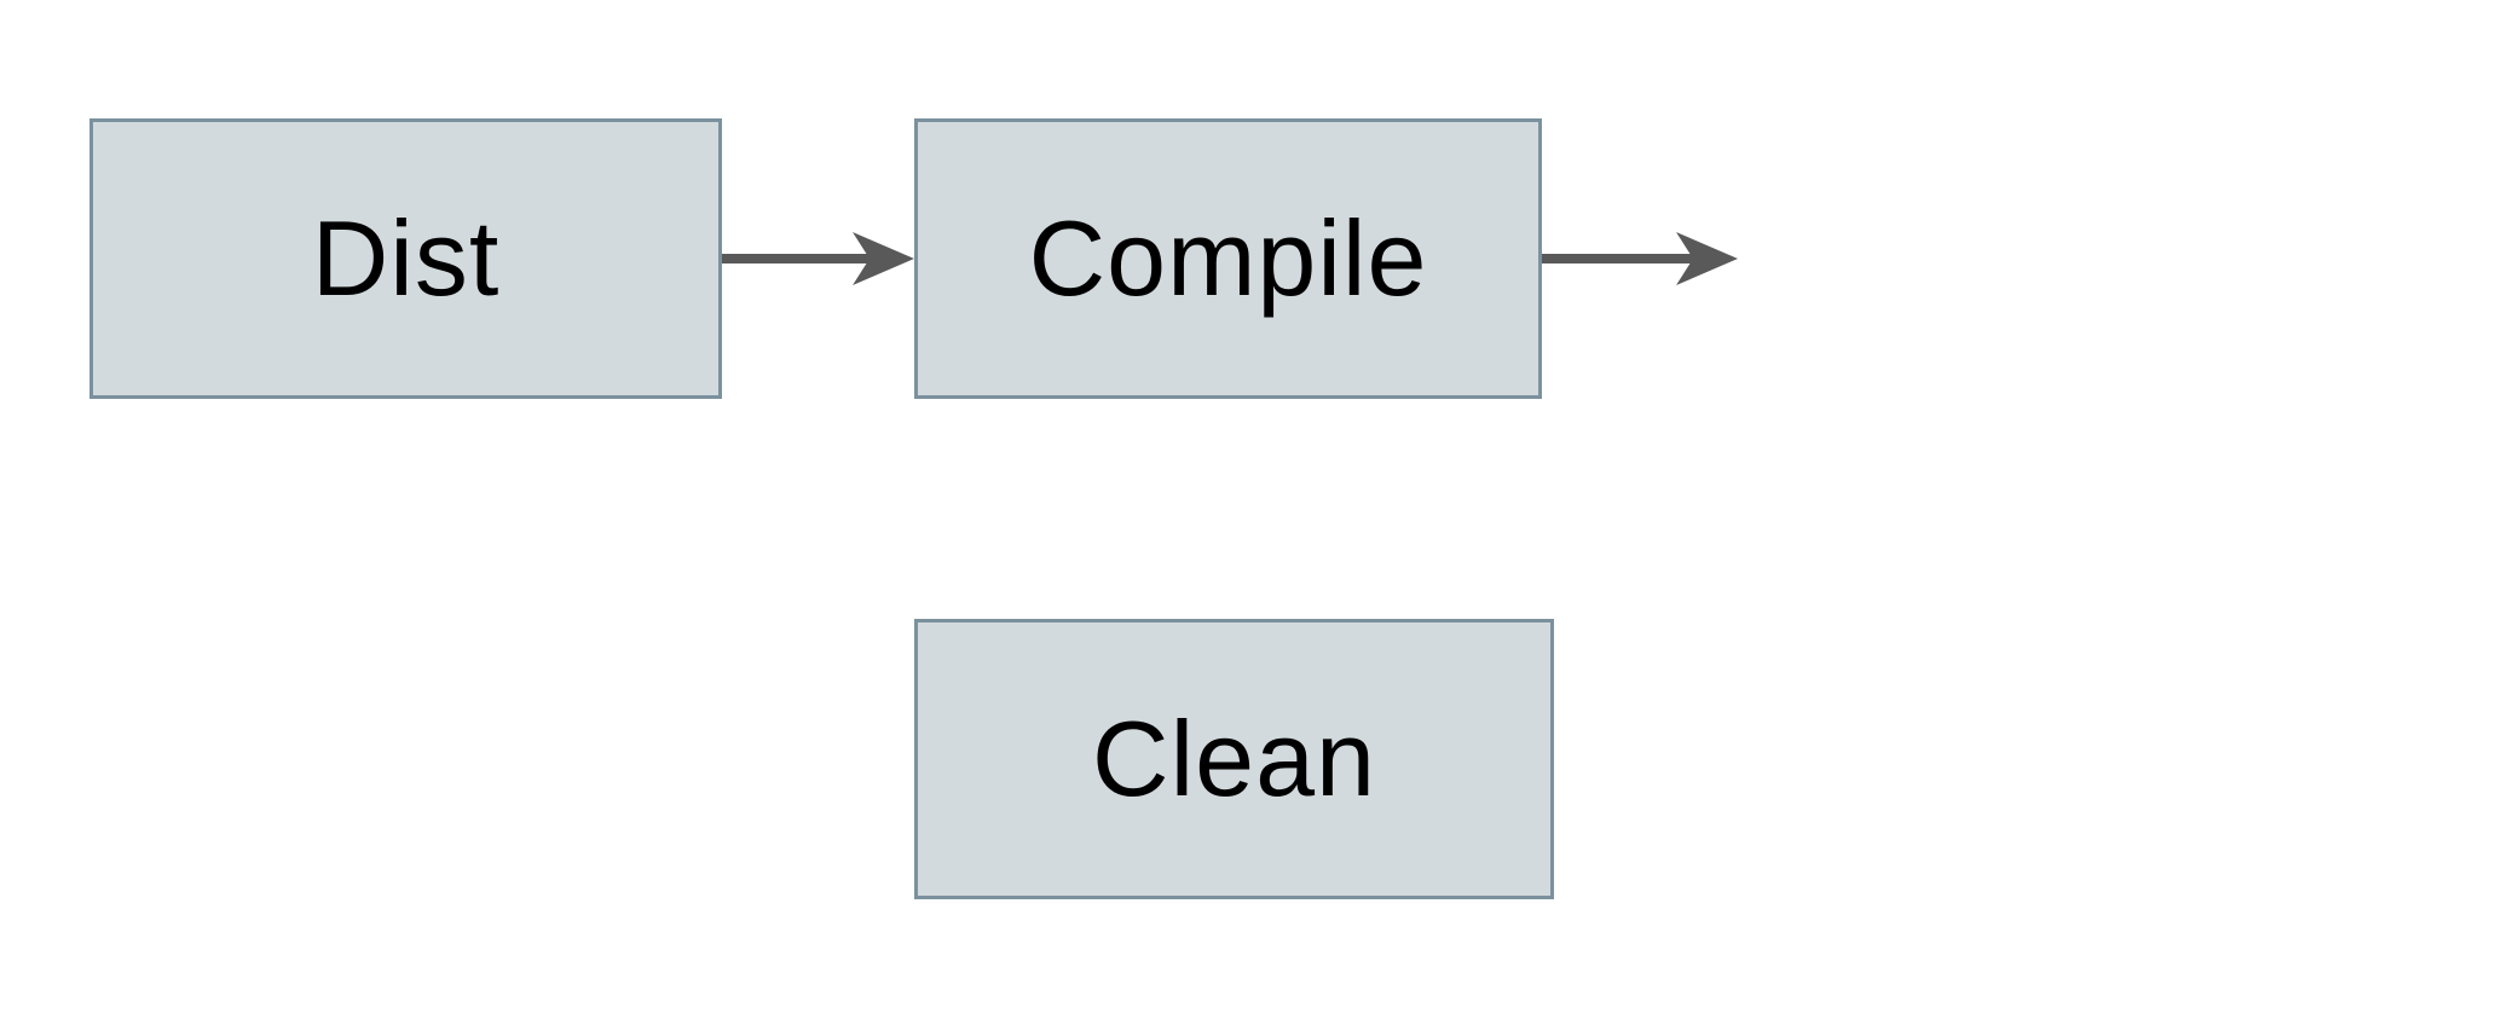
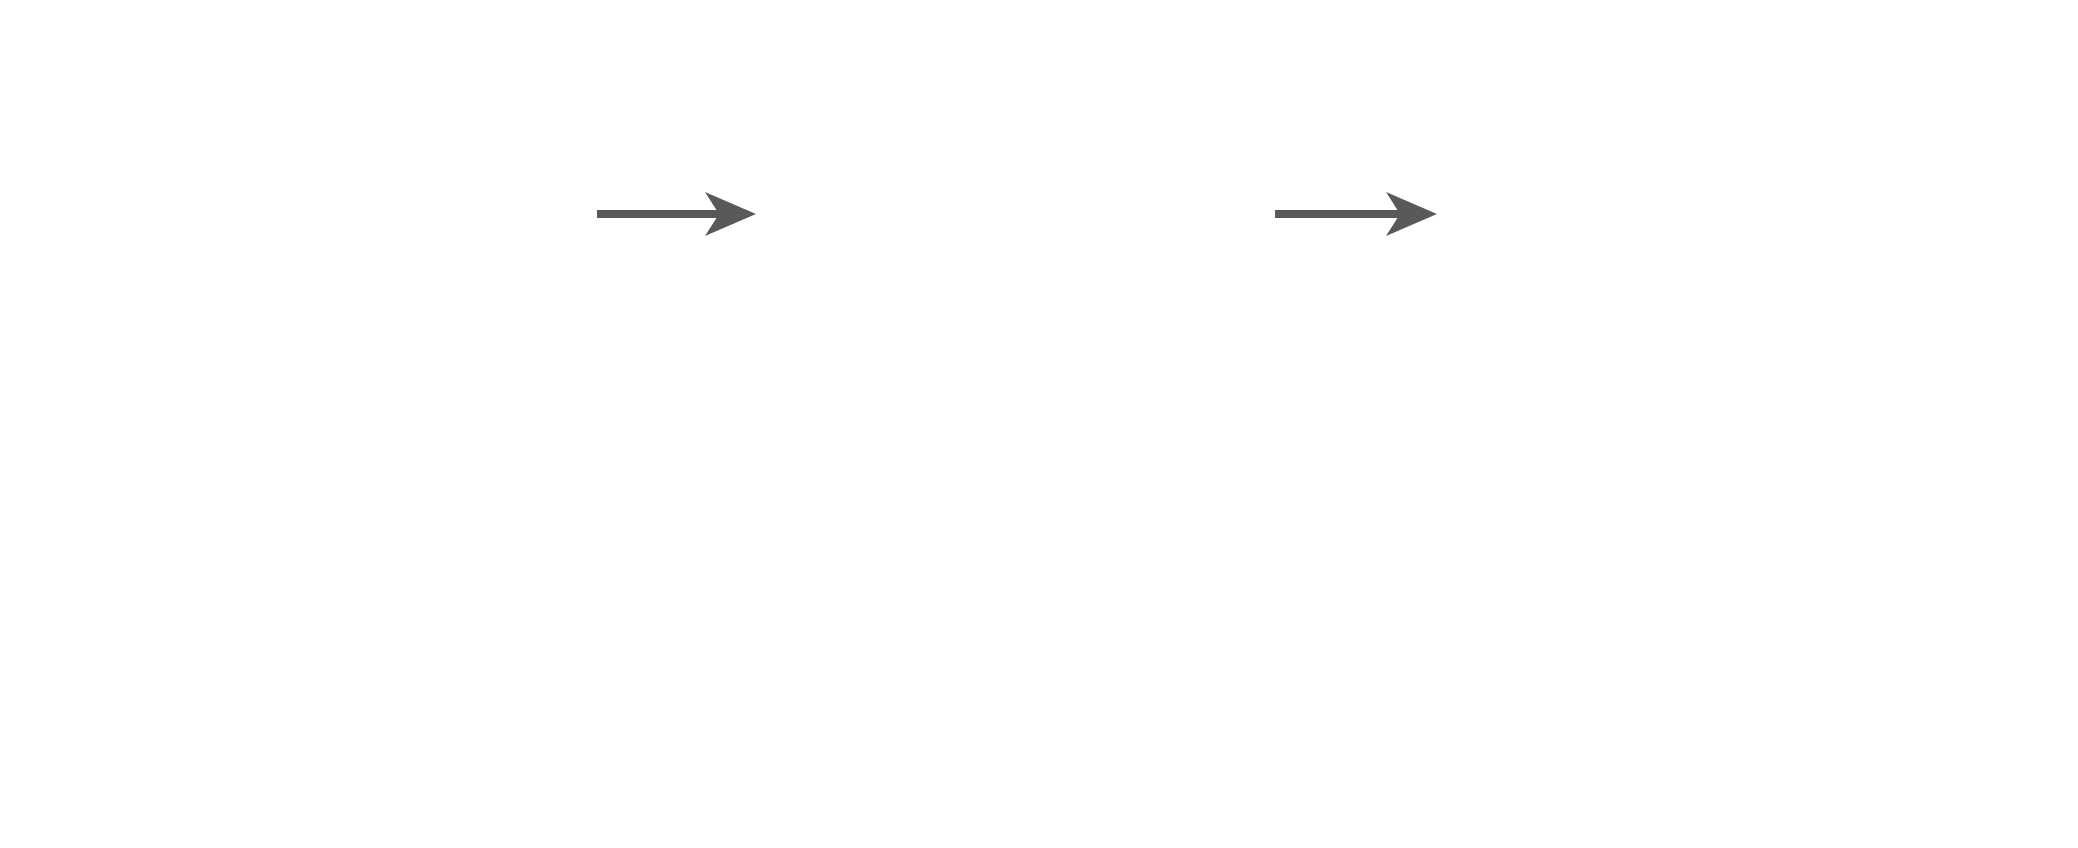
- Dist
- Compile
- Clean
